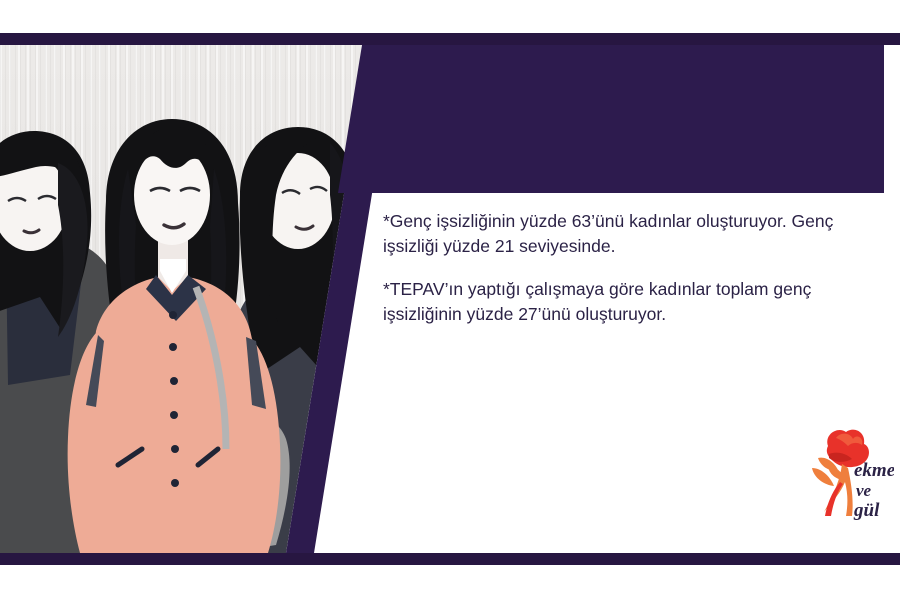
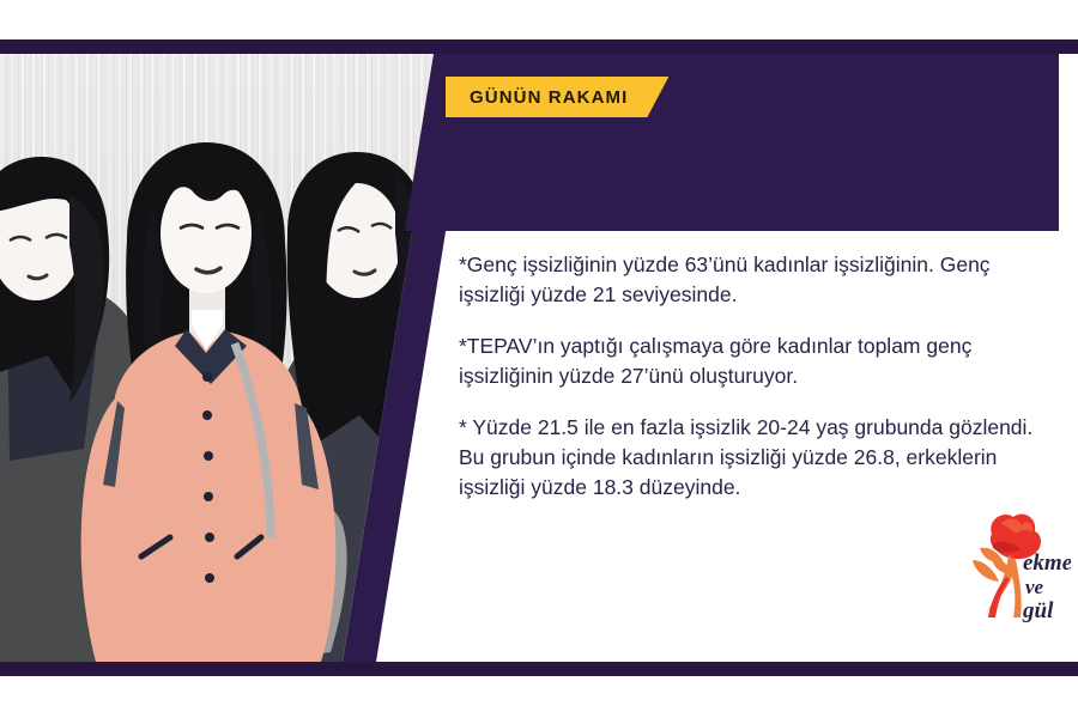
+ GÜNÜN RAKAMI
- *Genç işsizliğinin yüzde 63’ünü kadınlar oluşturuyor. Genç işsizliği yüzde 21 seviyesinde.
+ *Genç işsizliğinin yüzde 63’ünü kadınlar işsizliğinin. Genç işsizliği yüzde 21 seviyesinde.
  *TEPAV’ın yaptığı çalışmaya göre kadınlar toplam genç işsizliğinin yüzde 27’ünü oluşturuyor.
+ * Yüzde 21.5 ile en fazla işsizlik 20-24 yaş grubunda gözlendi. Bu grubun içinde kadınların işsizliği yüzde 26.8, erkeklerin işsizliği yüzde 18.3 düzeyinde.
  ekme
  ve
  gül
